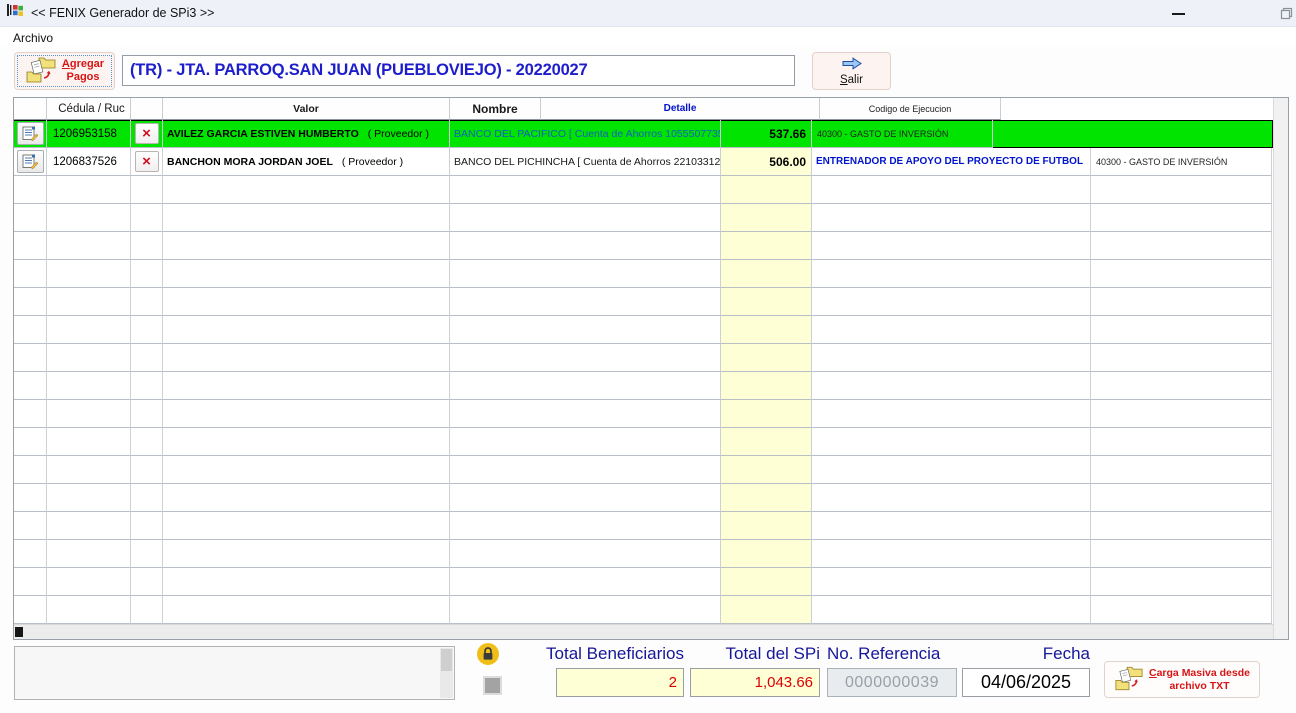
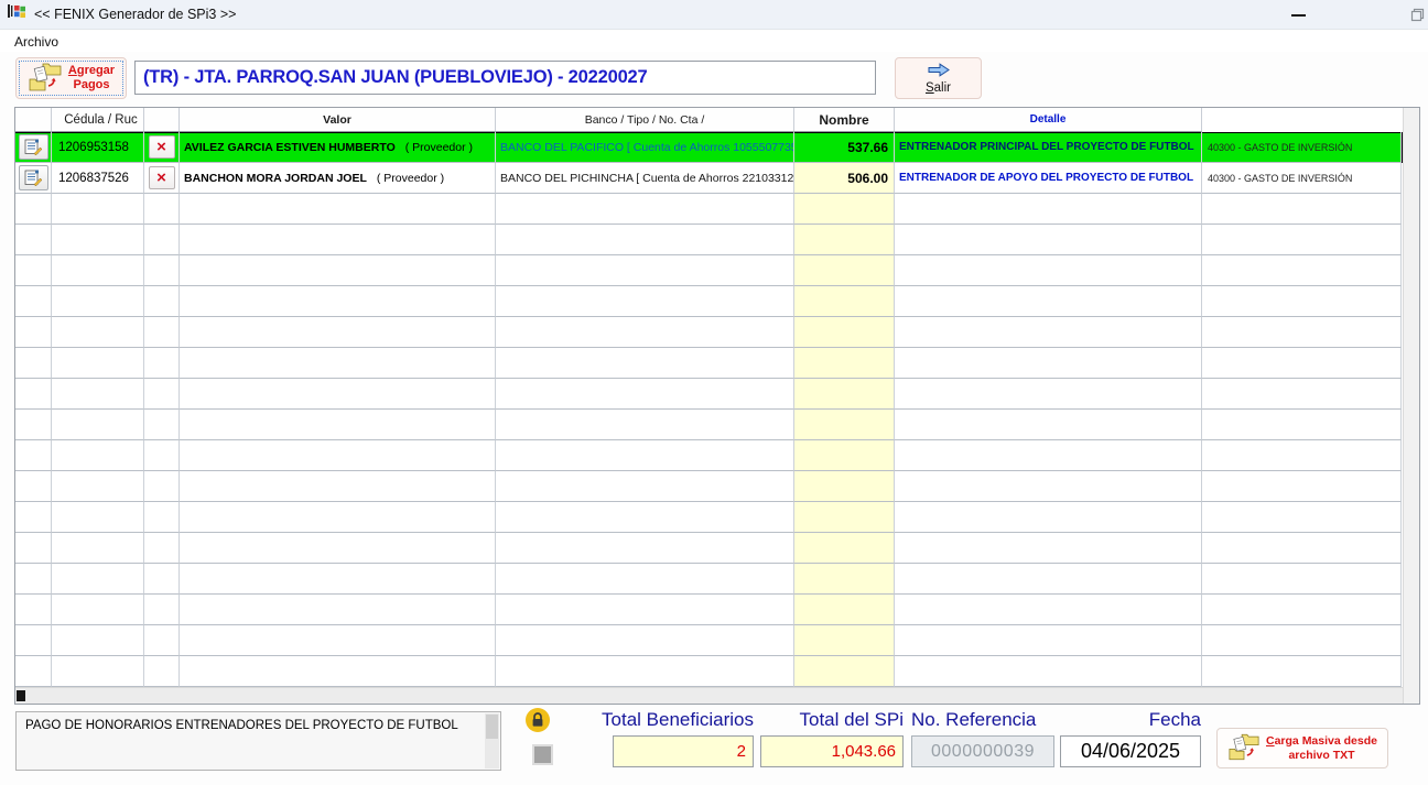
  << FENIX Generador de SPi3 >>
  Archivo
  Agregar
  Pagos
  (TR) - JTA. PARROQ.SAN JUAN (PUEBLOVIEJO) - 20220027
  Salir
  Cédula / Ruc
  Valor
+ Banco / Tipo / No. Cta /
  Nombre
  Detalle
- Codigo de Ejecucion
  1206953158
  ×
  AVILEZ GARCIA ESTIVEN HUMBERTO
  ( Proveedor )
  BANCO DEL PACIFICO [ Cuenta de Ahorros 1055507735
  537.66
+ ENTRENADOR PRINCIPAL DEL PROYECTO DE FUTBOL
  40300 - GASTO DE INVERSIÓN
  1206837526
  ×
  BANCHON MORA JORDAN JOEL
  ( Proveedor )
  BANCO DEL PICHINCHA [ Cuenta de Ahorros 22103312
  506.00
  ENTRENADOR DE APOYO DEL PROYECTO DE FUTBOL
  40300 - GASTO DE INVERSIÓN
+ PAGO DE HONORARIOS ENTRENADORES DEL PROYECTO DE FUTBOL
  Total Beneficiarios
  2
  Total del SPi
  1,043.66
  No. Referencia
  0000000039
  Fecha
  04/06/2025
  Carga Masiva desde
  archivo TXT
